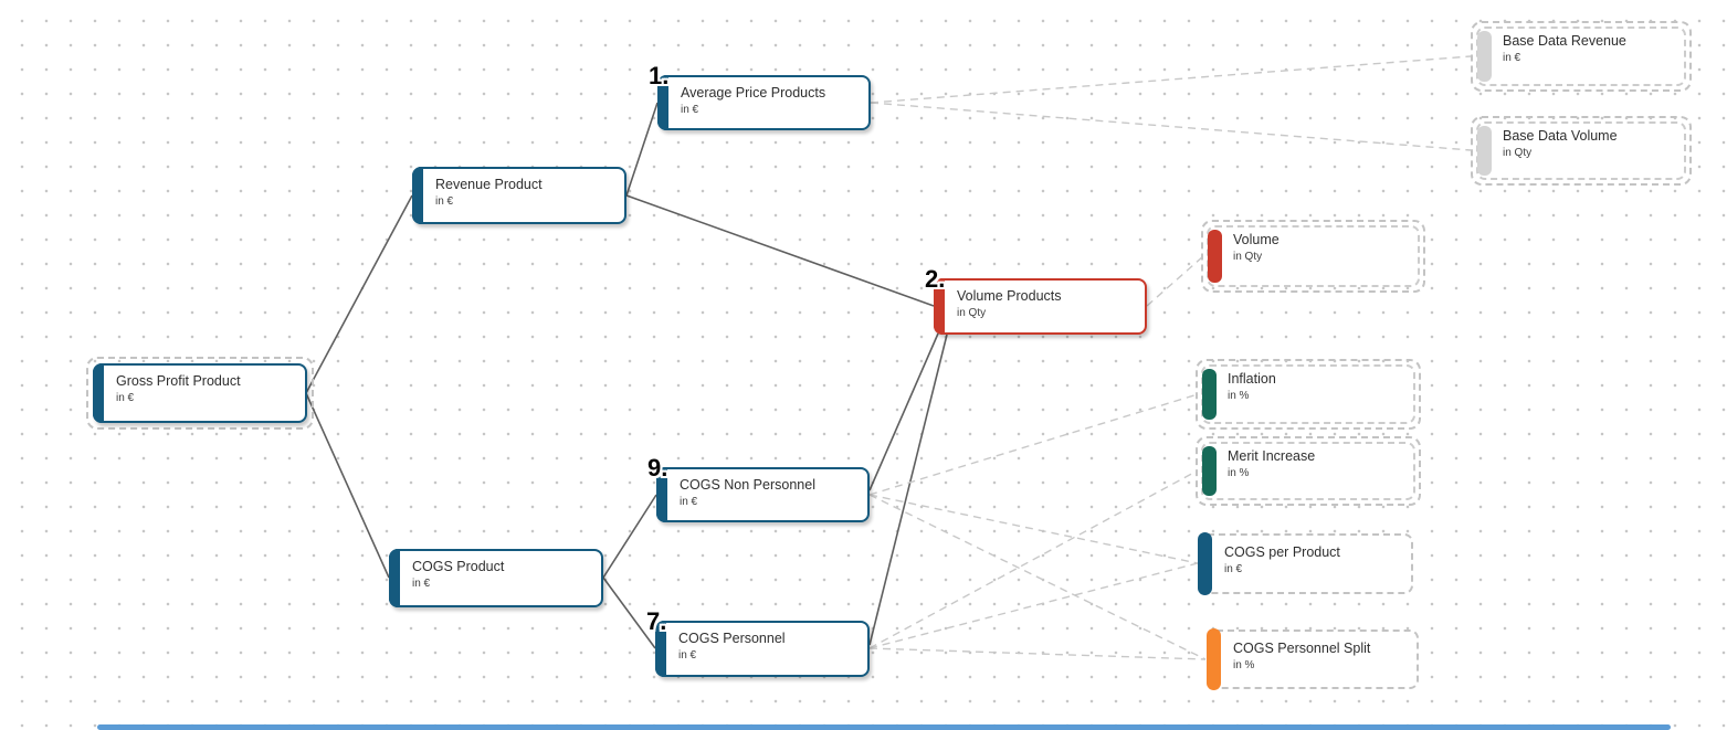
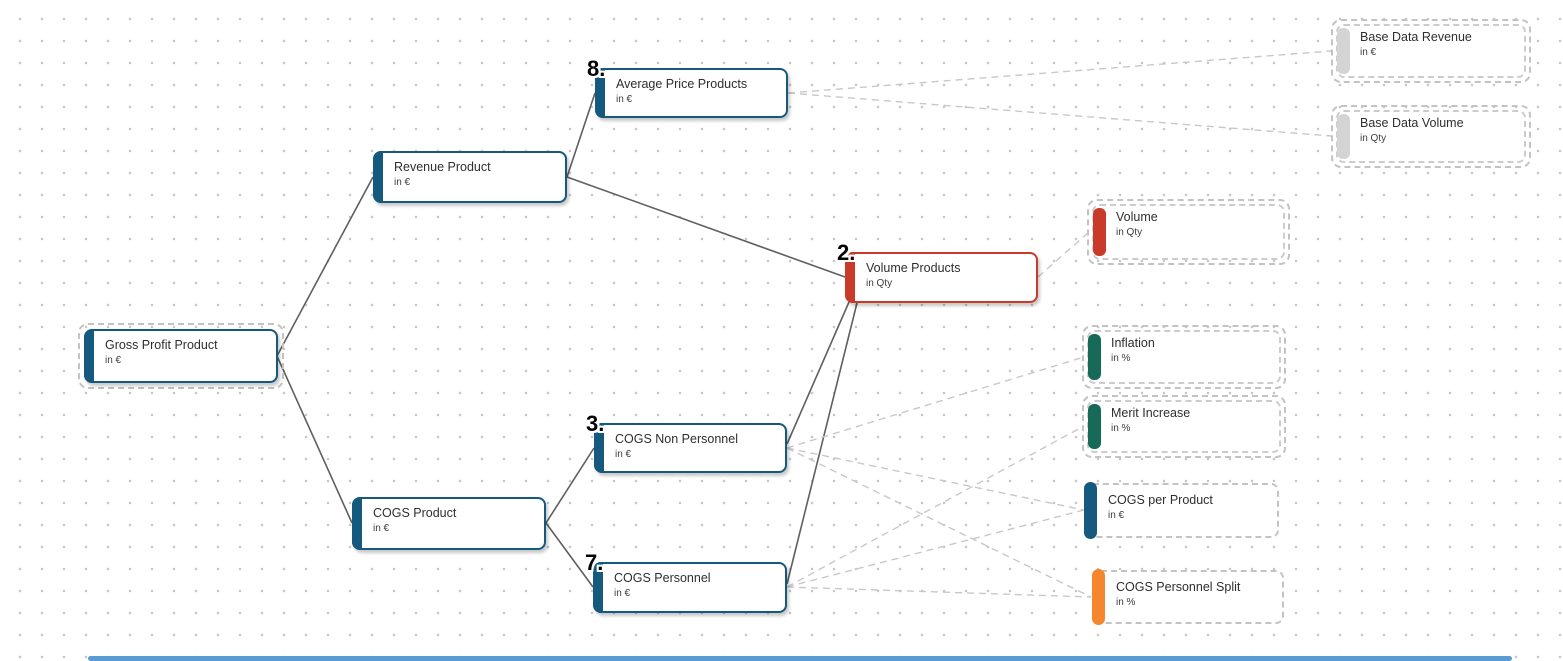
- 1.
+ 8.
  2.
- 9.
+ 3.
  7.
  Gross Profit Product
  in €
  Revenue Product
  in €
  Average Price Products
  in €
  Volume Products
  in Qty
  COGS Product
  in €
  COGS Non Personnel
  in €
  COGS Personnel
  in €
  Base Data Revenue
  in €
  Base Data Volume
  in Qty
  Volume
  in Qty
  Inflation
  in %
  Merit Increase
  in %
  COGS per Product
  in €
  COGS Personnel Split
  in %
